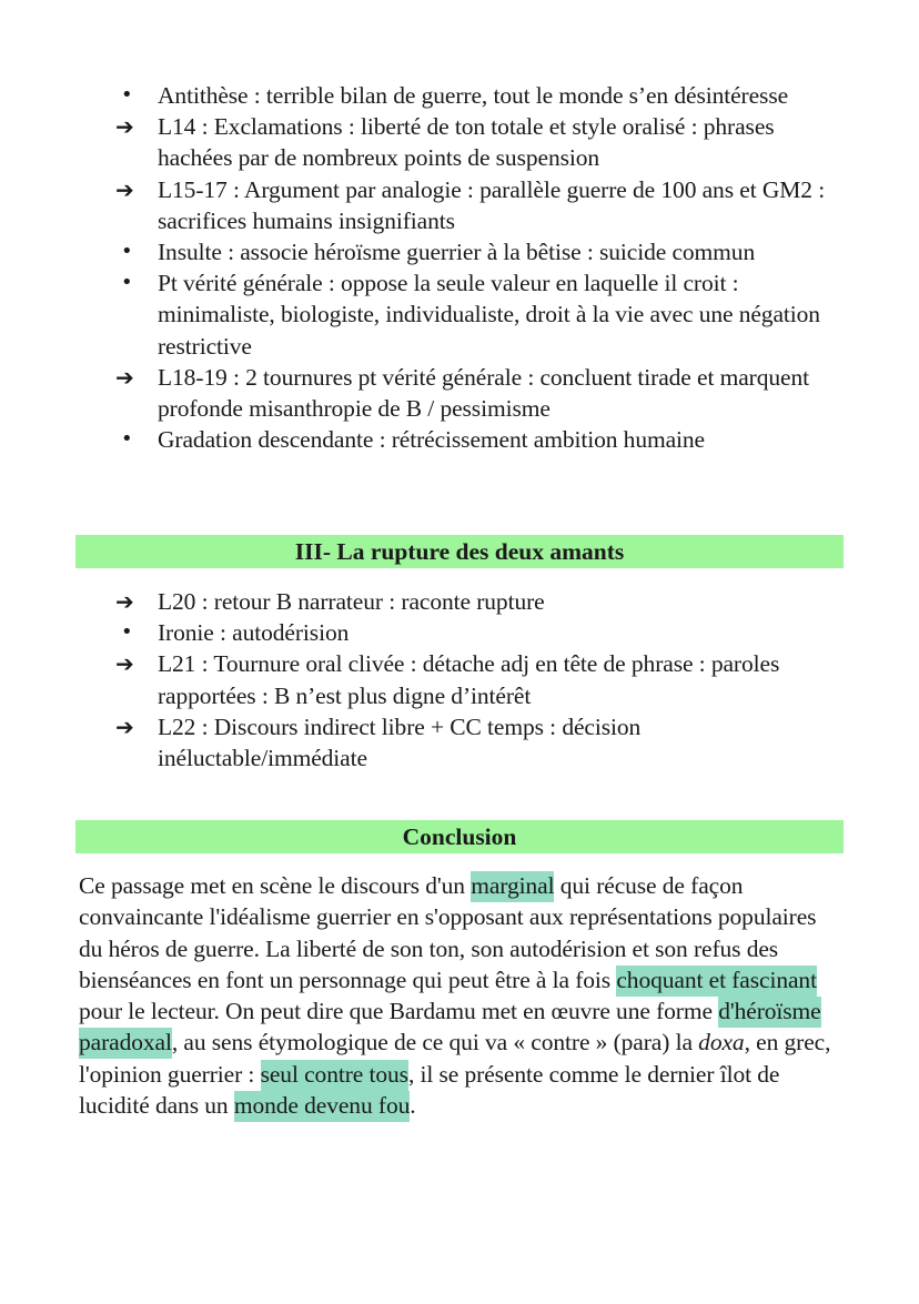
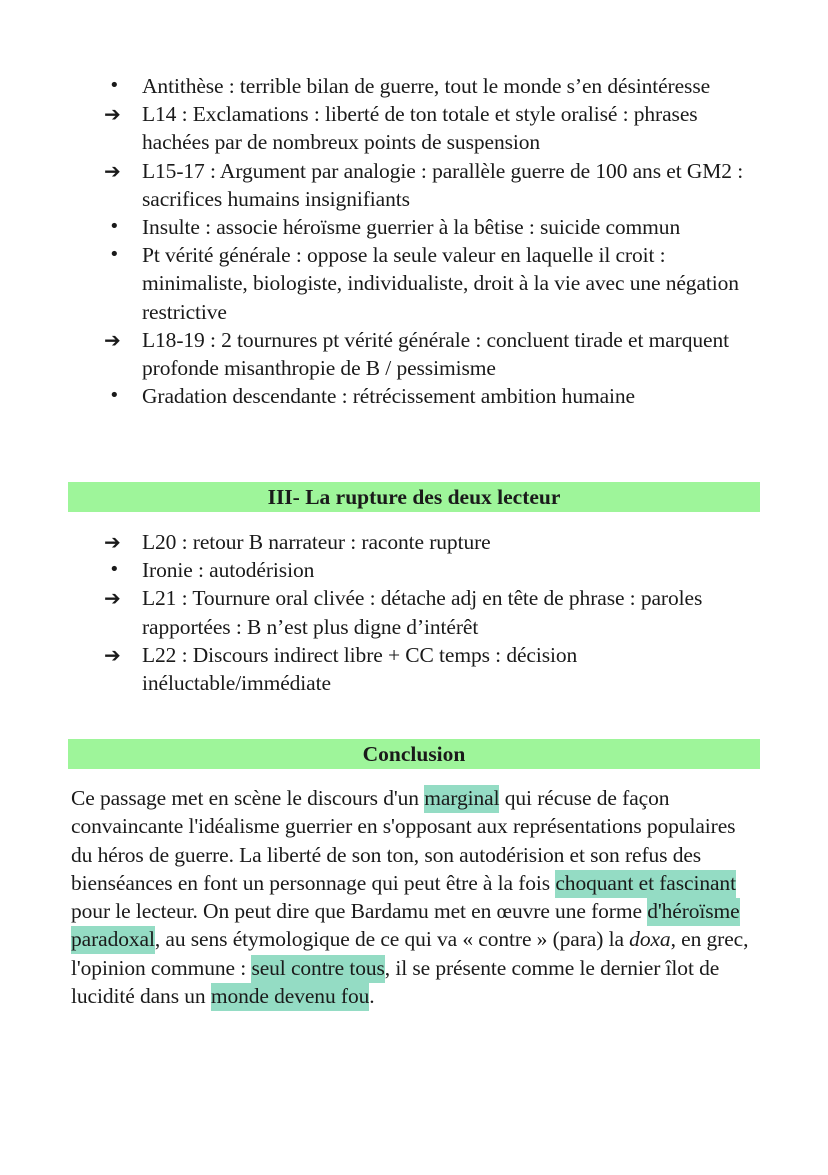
  •
  Antithèse : terrible bilan de guerre, tout le monde s’en désintéresse
  ➔
  L14 : Exclamations : liberté de ton totale et style oralisé : phrases hachées par de nombreux points de suspension
  ➔
  L15-17 : Argument par analogie : parallèle guerre de 100 ans et GM2 : sacrifices humains insignifiants
  •
  Insulte : associe héroïsme guerrier à la bêtise : suicide commun
  •
  Pt vérité générale : oppose la seule valeur en laquelle il croit : minimaliste, biologiste, individualiste, droit à la vie avec une négation restrictive
  ➔
  L18-19 : 2 tournures pt vérité générale : concluent tirade et marquent profonde misanthropie de B / pessimisme
  •
  Gradation descendante : rétrécissement ambition humaine
- III- La rupture des deux amants
+ III- La rupture des deux lecteur
  ➔
  L20 : retour B narrateur : raconte rupture
  •
  Ironie : autodérision
  ➔
  L21 : Tournure oral clivée : détache adj en tête de phrase : paroles rapportées : B n’est plus digne d’intérêt
  ➔
  L22 : Discours indirect libre + CC temps : décision inéluctable/immédiate
  Conclusion
- Ce passage met en scène le discours d'un marginal qui récuse de façon convaincante l'idéalisme guerrier en s'opposant aux représentations populaires du héros de guerre. La liberté de son ton, son autodérision et son refus des bienséances en font un personnage qui peut être à la fois choquant et fascinant pour le lecteur. On peut dire que Bardamu met en œuvre une forme d'héroïsme paradoxal, au sens étymologique de ce qui va « contre » (para) la doxa, en grec, l'opinion guerrier : seul contre tous, il se présente comme le dernier îlot de lucidité dans un monde devenu fou.
+ Ce passage met en scène le discours d'un marginal qui récuse de façon convaincante l'idéalisme guerrier en s'opposant aux représentations populaires du héros de guerre. La liberté de son ton, son autodérision et son refus des bienséances en font un personnage qui peut être à la fois choquant et fascinant pour le lecteur. On peut dire que Bardamu met en œuvre une forme d'héroïsme paradoxal, au sens étymologique de ce qui va « contre » (para) la doxa, en grec, l'opinion commune : seul contre tous, il se présente comme le dernier îlot de lucidité dans un monde devenu fou.
